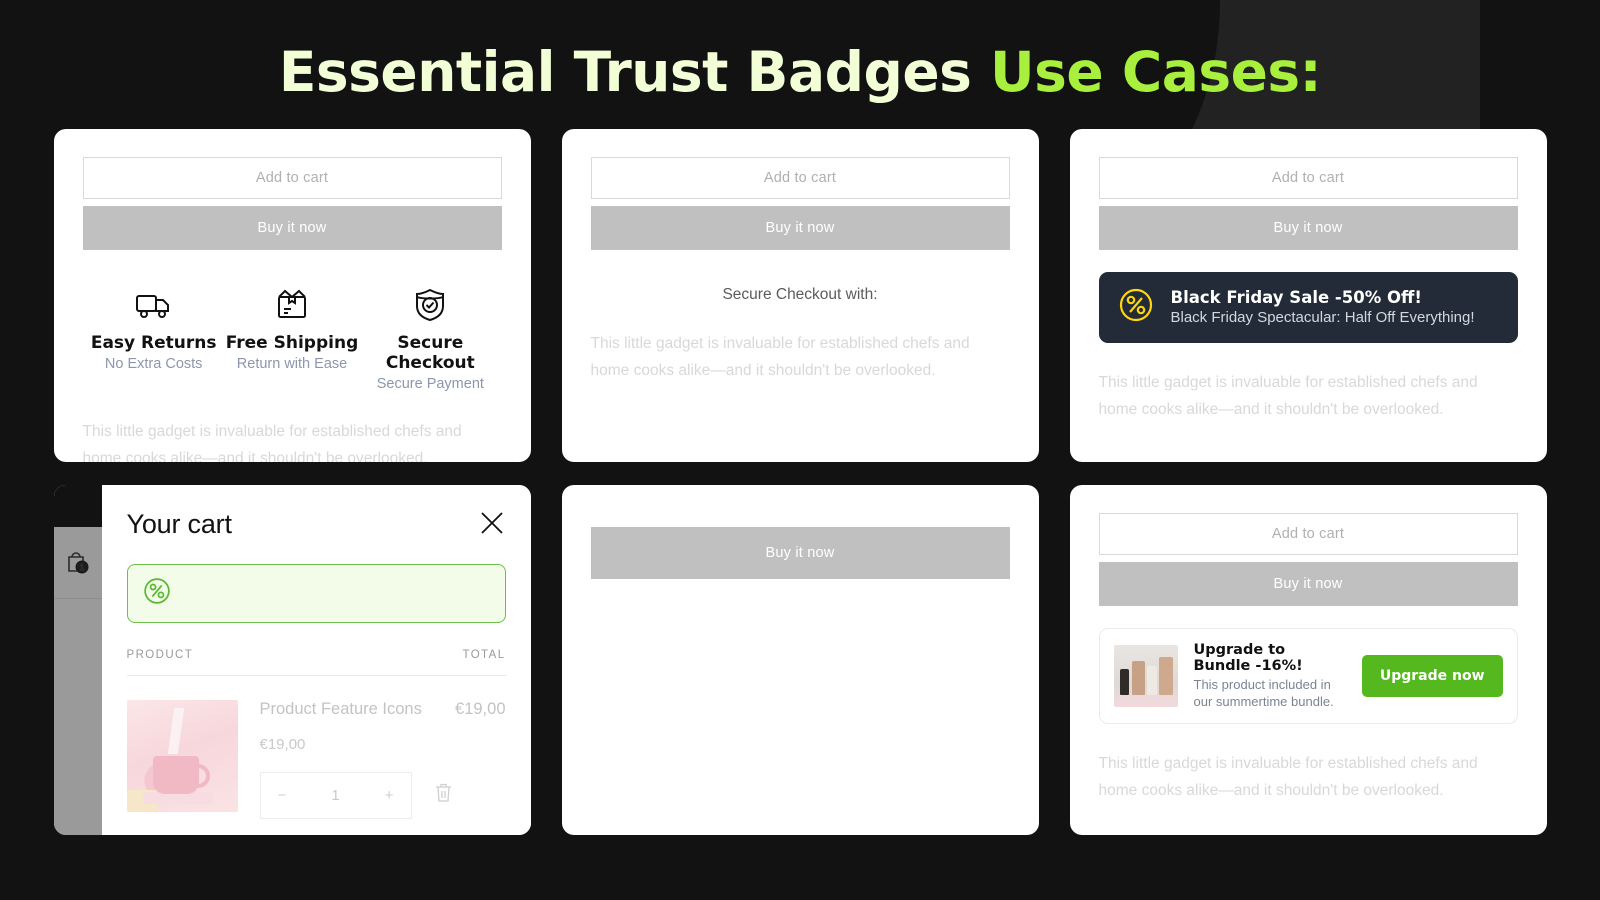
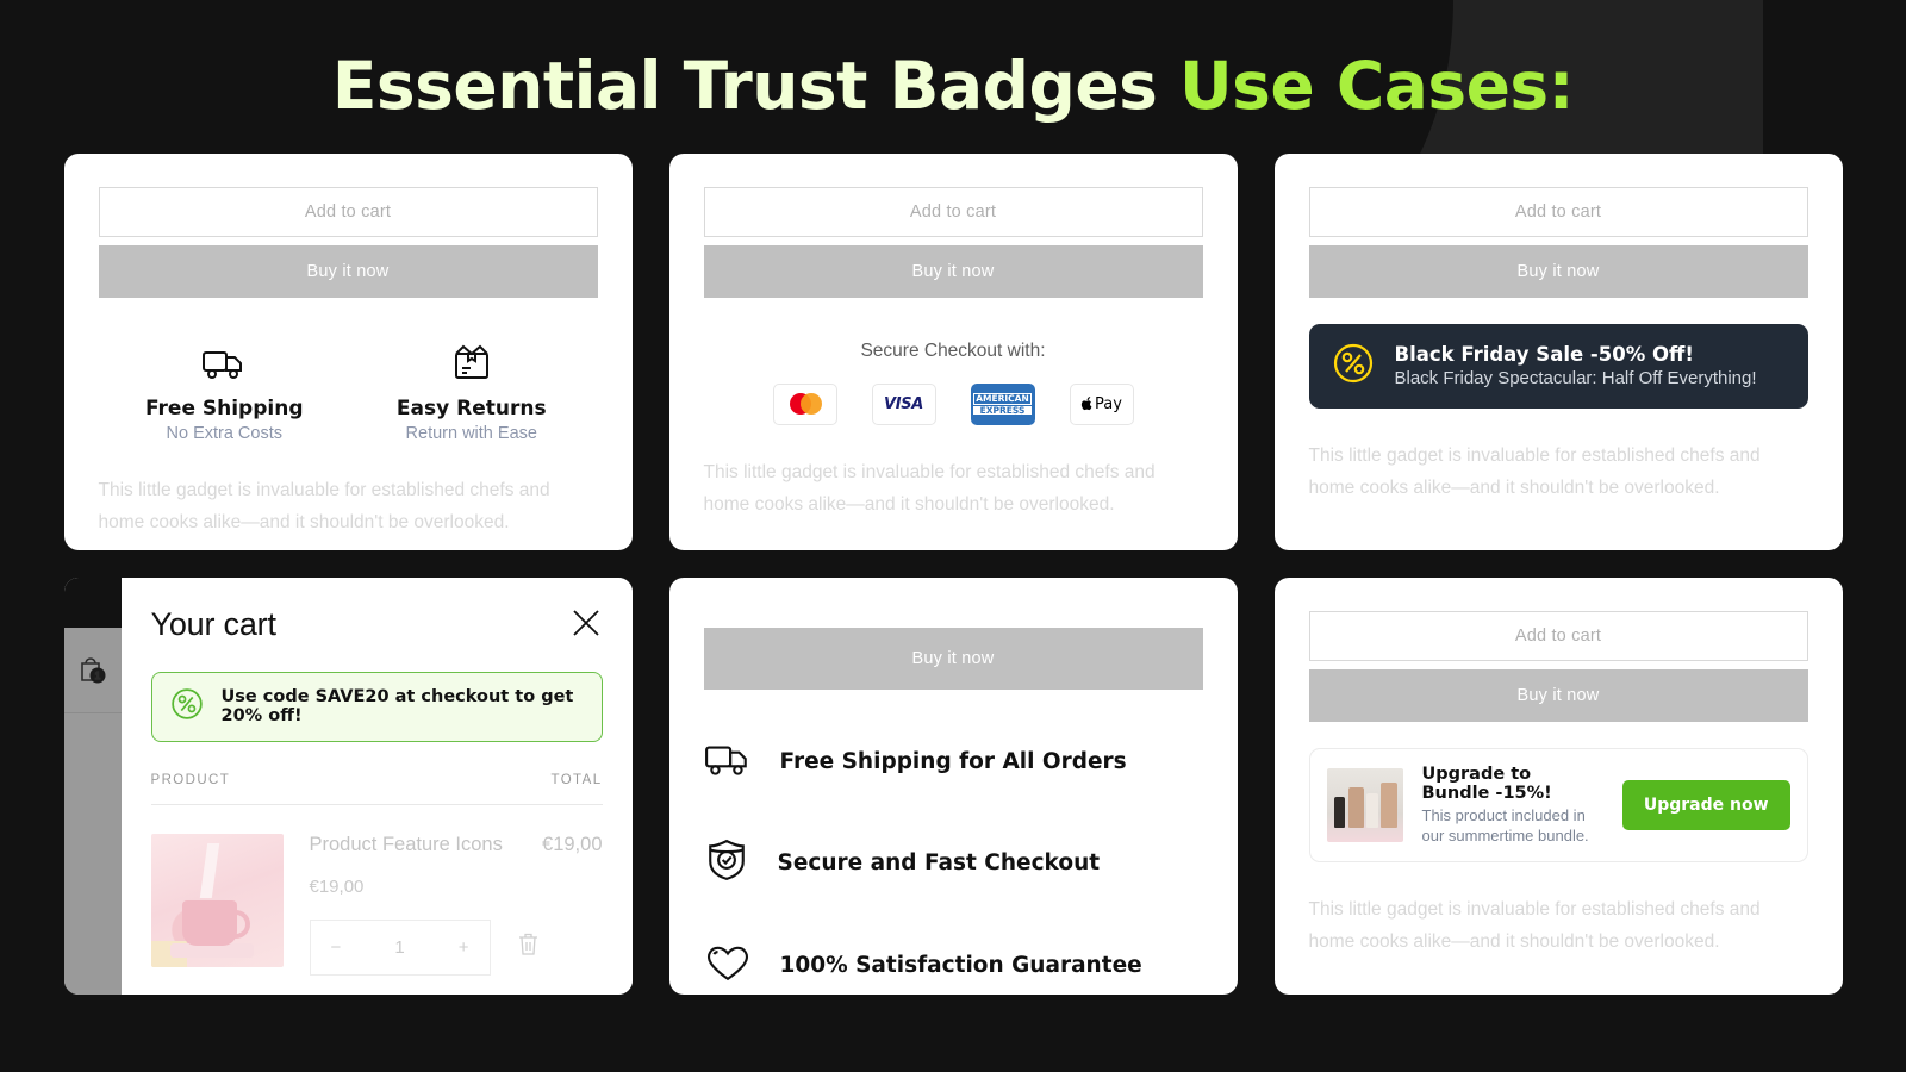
  Essential Trust Badges Use Cases:
  Add to cart
  Buy it now
- Easy Returns
+ Free Shipping
  No Extra Costs
- Free Shipping
+ Easy Returns
  Return with Ease
- Secure Checkout
- Secure Payment
  This little gadget is invaluable for established chefs and home cooks alike—and it shouldn't be overlooked.
  Add to cart
  Buy it now
  Secure Checkout with:
+ VISA
+ AMERICAN
+ EXPRESS
+ Pay
  This little gadget is invaluable for established chefs and home cooks alike—and it shouldn't be overlooked.
  Add to cart
  Buy it now
  Black Friday Sale -50% Off!
  Black Friday Spectacular: Half Off Everything!
  This little gadget is invaluable for established chefs and home cooks alike—and it shouldn't be overlooked.
  Your cart
+ Use code SAVE20 at checkout to get 20% off!
  PRODUCT
  TOTAL
  Product Feature Icons
  €19,00
  €19,00
  −
  1
  +
  Buy it now
+ Free Shipping for All Orders
+ Secure and Fast Checkout
+ 100% Satisfaction Guarantee
  Add to cart
  Buy it now
- Upgrade to Bundle -16%!
+ Upgrade to Bundle -15%!
  This product included in our summertime bundle.
  Upgrade now
  This little gadget is invaluable for established chefs and home cooks alike—and it shouldn't be overlooked.
